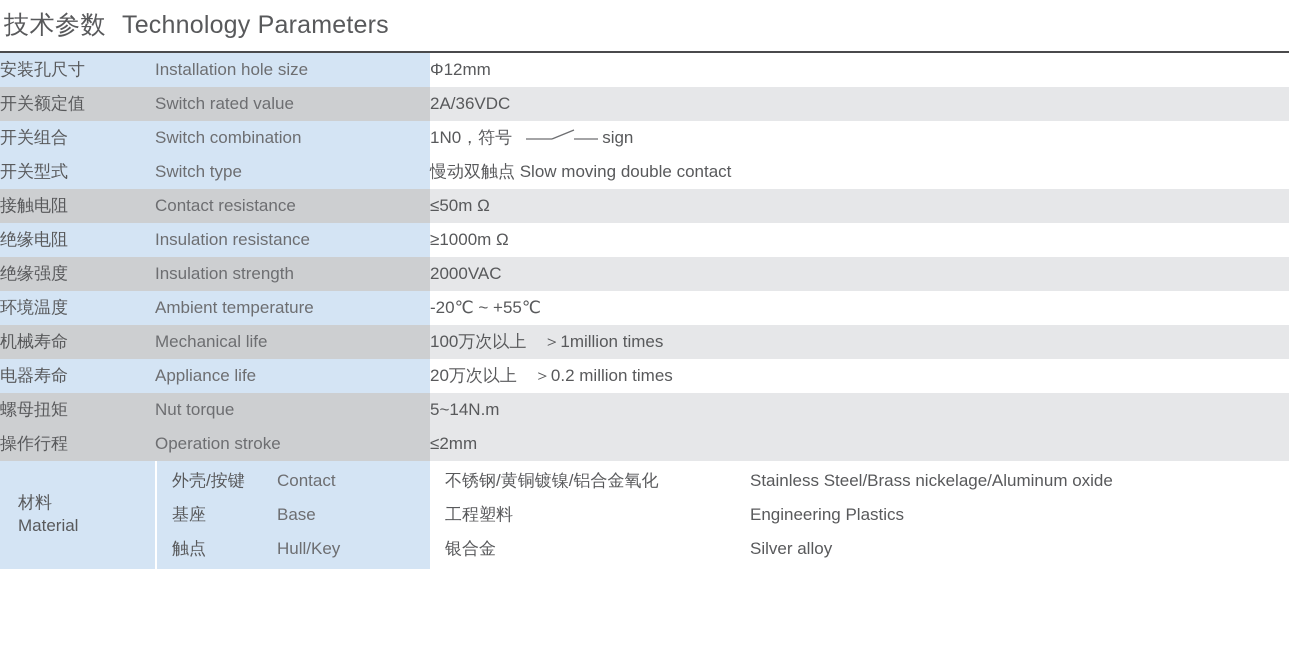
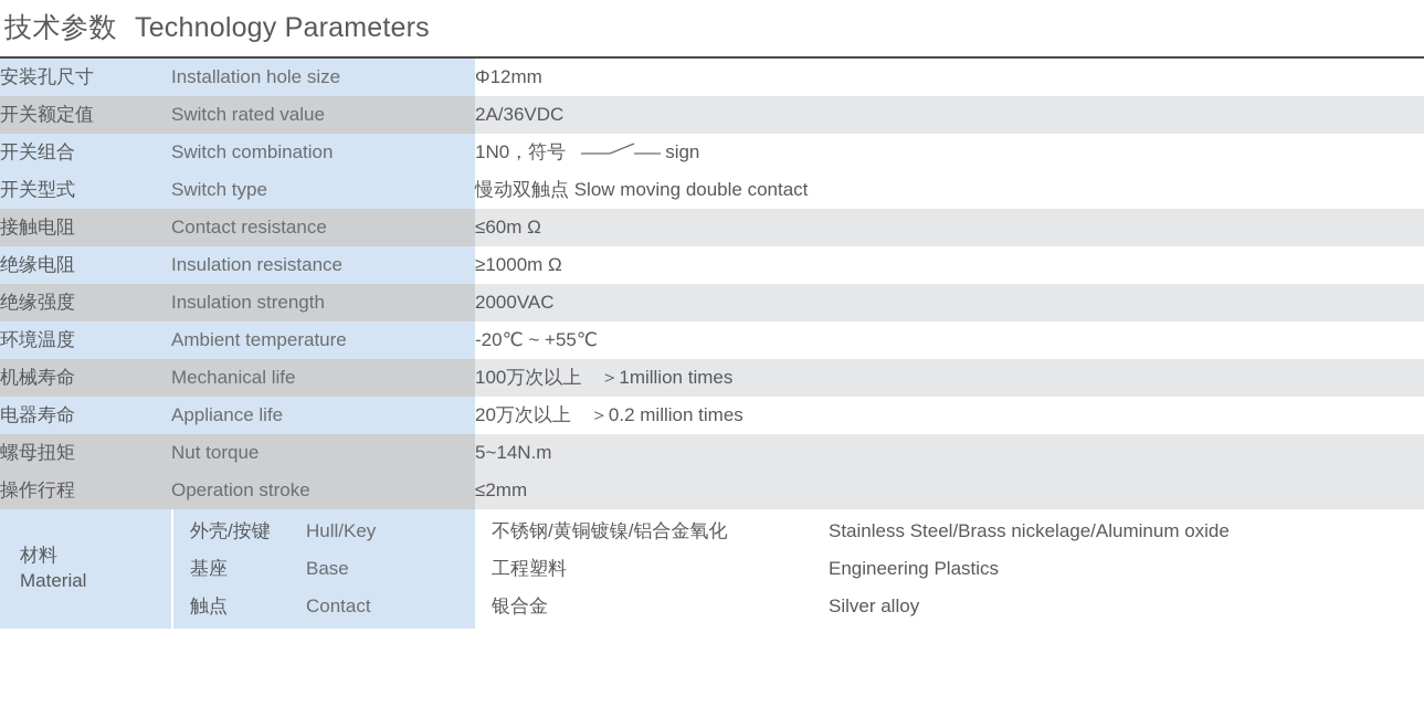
  技术参数
  Technology Parameters
  安装孔尺寸	Installation hole size	Φ12mm
  开关额定值	Switch rated value	2A/36VDC
  开关组合	Switch combination	1N0，符号 sign
  开关型式	Switch type	慢动双触点 Slow moving double contact
- 接触电阻	Contact resistance	≤50m Ω
+ 接触电阻	Contact resistance	≤60m Ω
  绝缘电阻	Insulation resistance	≥1000m Ω
  绝缘强度	Insulation strength	2000VAC
  环境温度	Ambient temperature	-20℃ ~ +55℃
  机械寿命	Mechanical life	100万次以上 ＞1million times
  电器寿命	Appliance life	20万次以上 ＞0.2 million times
  螺母扭矩	Nut torque	5~14N.m
  操作行程	Operation stroke	≤2mm
  材料
  Material
  外壳/按键
- Contact
+ Hull/Key
  基座
  Base
  触点
- Hull/Key
+ Contact
  不锈钢/黄铜镀镍/铝合金氧化
  Stainless Steel/Brass nickelage/Aluminum oxide
  工程塑料
  Engineering Plastics
  银合金
  Silver alloy
